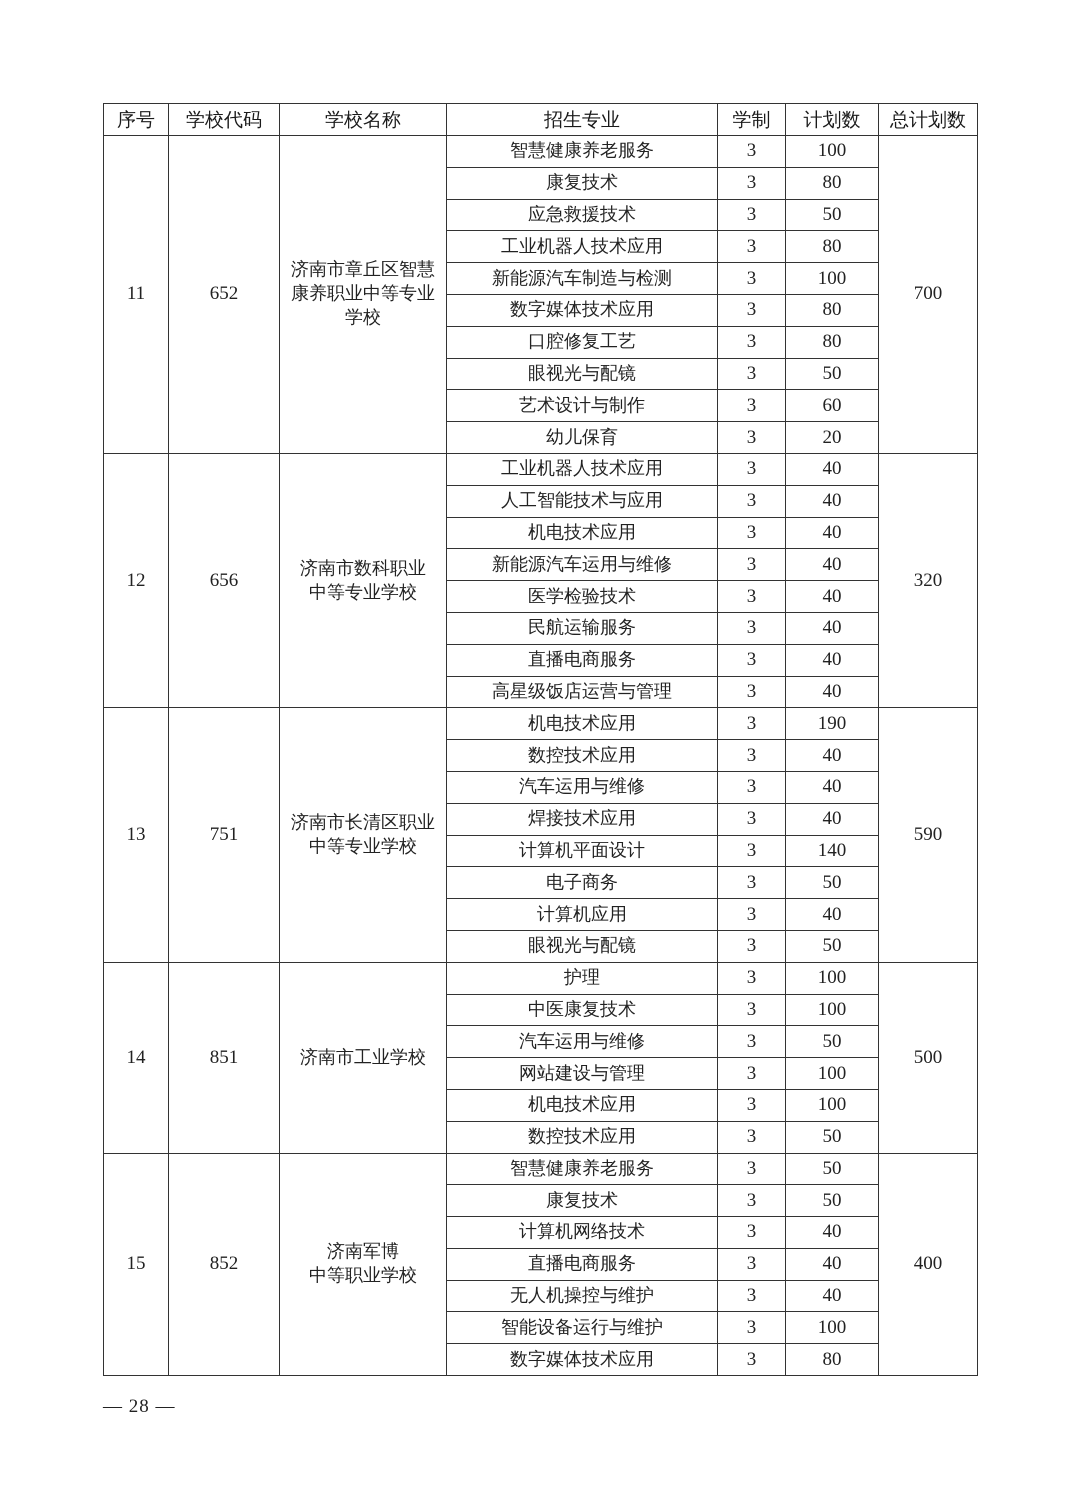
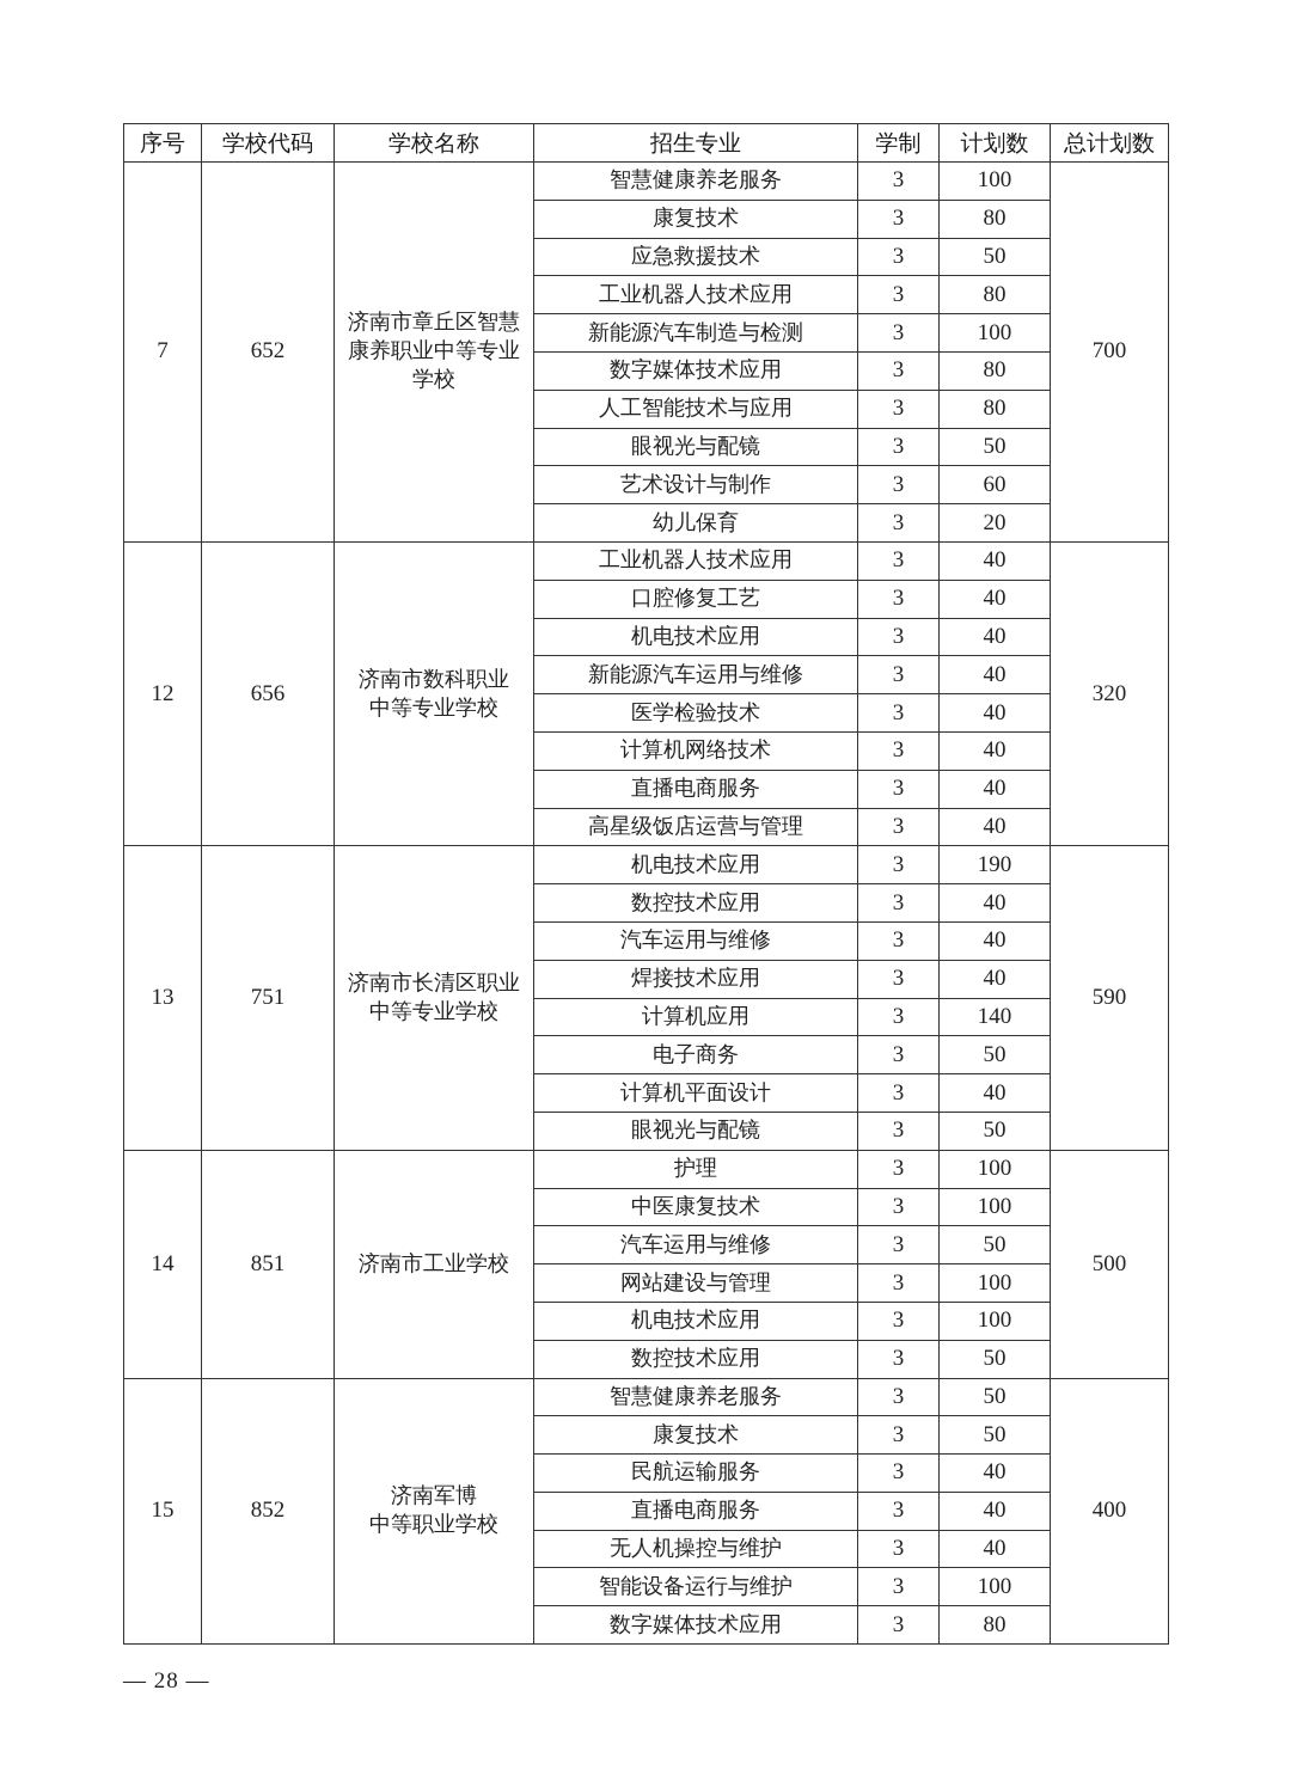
  序号	学校代码	学校名称	招生专业	学制	计划数	总计划数
- 11	652	济南市章丘区智慧康养职业中等专业学校	智慧健康养老服务	3	100	700
+ 7	652	济南市章丘区智慧康养职业中等专业学校	智慧健康养老服务	3	100	700
  康复技术	3	80
  应急救援技术	3	50
  工业机器人技术应用	3	80
  新能源汽车制造与检测	3	100
  数字媒体技术应用	3	80
- 口腔修复工艺	3	80
+ 人工智能技术与应用	3	80
  眼视光与配镜	3	50
  艺术设计与制作	3	60
  幼儿保育	3	20
  12	656	济南市数科职业中等专业学校	工业机器人技术应用	3	40	320
- 人工智能技术与应用	3	40
+ 口腔修复工艺	3	40
  机电技术应用	3	40
  新能源汽车运用与维修	3	40
  医学检验技术	3	40
- 民航运输服务	3	40
+ 计算机网络技术	3	40
  直播电商服务	3	40
  高星级饭店运营与管理	3	40
  13	751	济南市长清区职业中等专业学校	机电技术应用	3	190	590
  数控技术应用	3	40
  汽车运用与维修	3	40
  焊接技术应用	3	40
- 计算机平面设计	3	140
+ 计算机应用	3	140
  电子商务	3	50
- 计算机应用	3	40
+ 计算机平面设计	3	40
  眼视光与配镜	3	50
  14	851	济南市工业学校	护理	3	100	500
  中医康复技术	3	100
  汽车运用与维修	3	50
  网站建设与管理	3	100
  机电技术应用	3	100
  数控技术应用	3	50
  15	852	济南军博中等职业学校	智慧健康养老服务	3	50	400
  康复技术	3	50
- 计算机网络技术	3	40
+ 民航运输服务	3	40
  直播电商服务	3	40
  无人机操控与维护	3	40
  智能设备运行与维护	3	100
  数字媒体技术应用	3	80
  — 28 —
